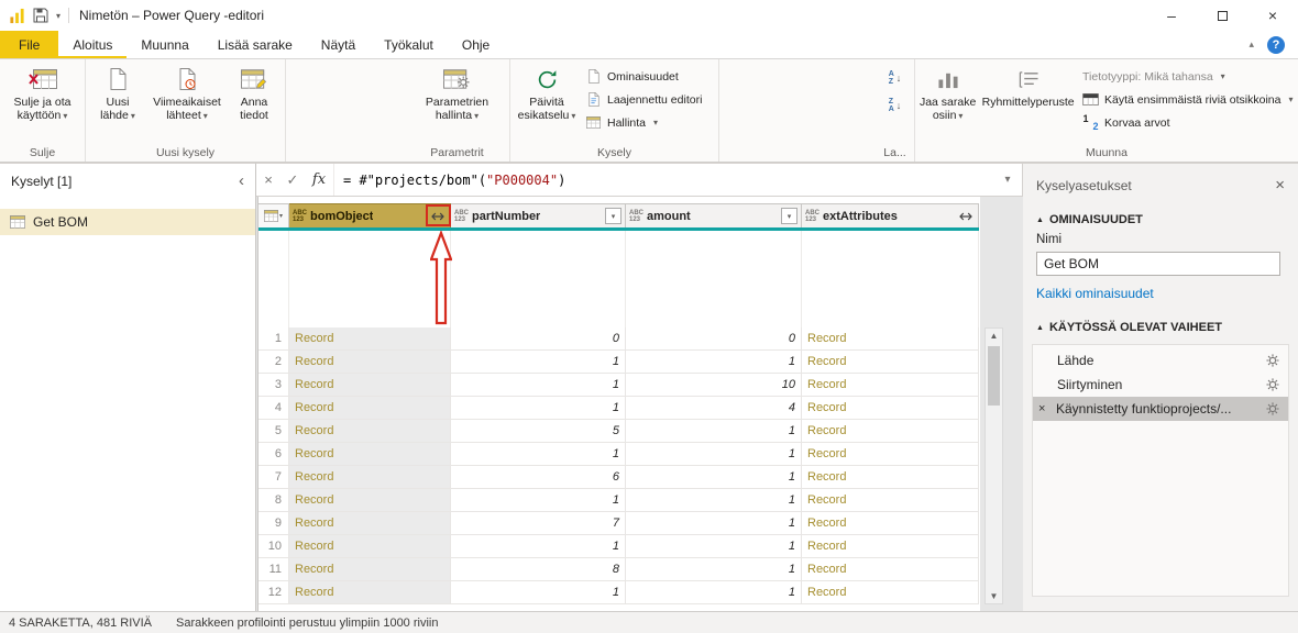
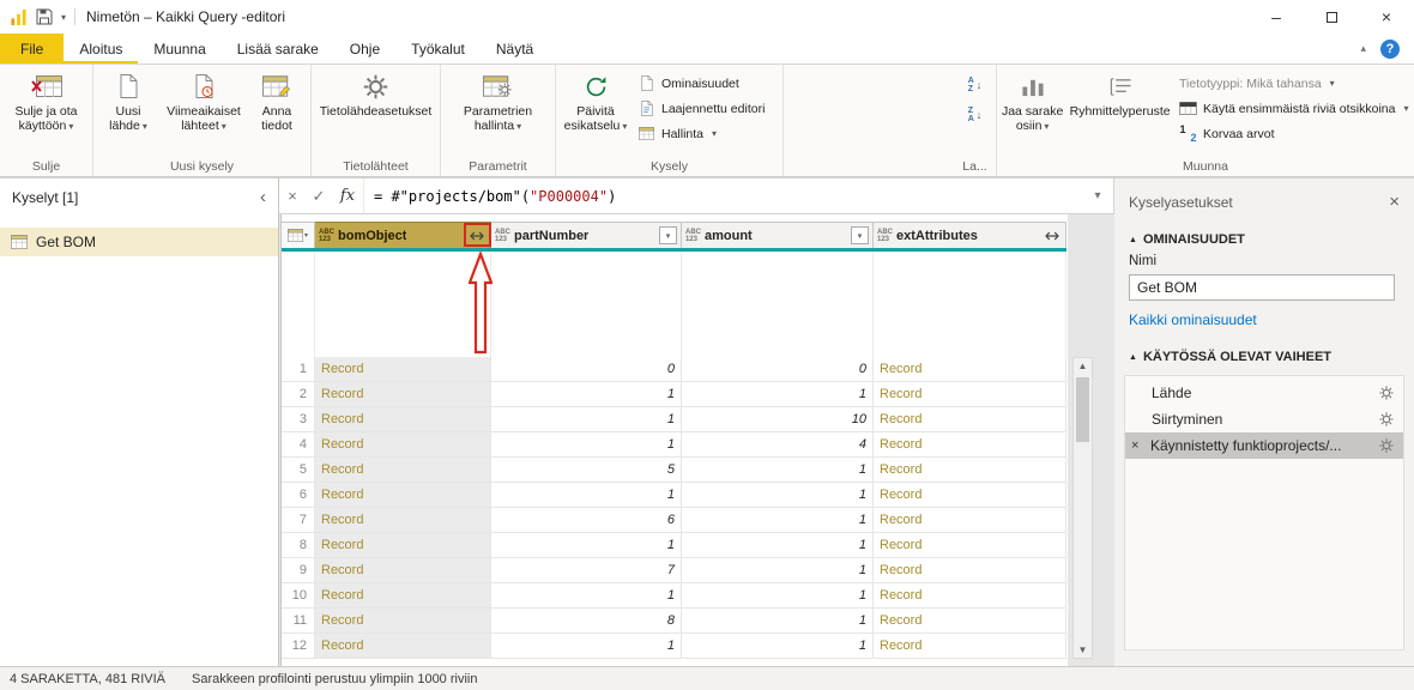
  ▾
- Nimetön – Power Query -editori
+ Nimetön – Kaikki Query -editori
  –
  ×
  File
  Aloitus
  Muunna
  Lisää sarake
- Näytä
+ Ohje
  Työkalut
- Ohje
+ Näytä
  ▴
  ?
  Sulje ja ota käyttöön ▾
  Sulje
  Uusi lähde ▾
  Viimeaikaiset lähteet ▾
  Anna tiedot
  Uusi kysely
+ Tietolähdeasetukset
+ Tietolähteet
  Parametrien hallinta ▾
  Parametrit
  Päivitä esikatselu ▾
  Ominaisuudet
  Laajennettu editori
  Hallinta
  ▾
  Kysely
  ↓
  ↓
  La...
  Jaa sarake osiin ▾
  Ryhmittelyperuste
  Tietotyyppi: Mikä tahansa
  ▾
  Käytä ensimmäistä riviä otsikkoina
  ▾
  1
  2
  Korvaa arvot
  Muunna
  Kyselyt [1]
  ‹
  Get BOM
  ×
  ✓
  fx
  = #"projects/bom"(
  "P000004"
  )
  ▾
  bomObject
  partNumber
  amount
  extAttributes
  1
  Record
  0
  0
  Record
  2
  Record
  1
  1
  Record
  3
  Record
  1
  10
  Record
  4
  Record
  1
  4
  Record
  5
  Record
  5
  1
  Record
  6
  Record
  1
  1
  Record
  7
  Record
  6
  1
  Record
  8
  Record
  1
  1
  Record
  9
  Record
  7
  1
  Record
  10
  Record
  1
  1
  Record
  11
  Record
  8
  1
  Record
  12
  Record
  1
  1
  Record
  ▲
  ▼
  Kyselyasetukset
  ×
  OMINAISUUDET
  Nimi
  Get BOM
  Kaikki ominaisuudet
  KÄYTÖSSÄ OLEVAT VAIHEET
  Lähde
  Siirtyminen
  ×
  Käynnistetty funktioprojects/...
  4 SARAKETTA, 481 RIVIÄ
  Sarakkeen profilointi perustuu ylimpiin 1000 riviin
